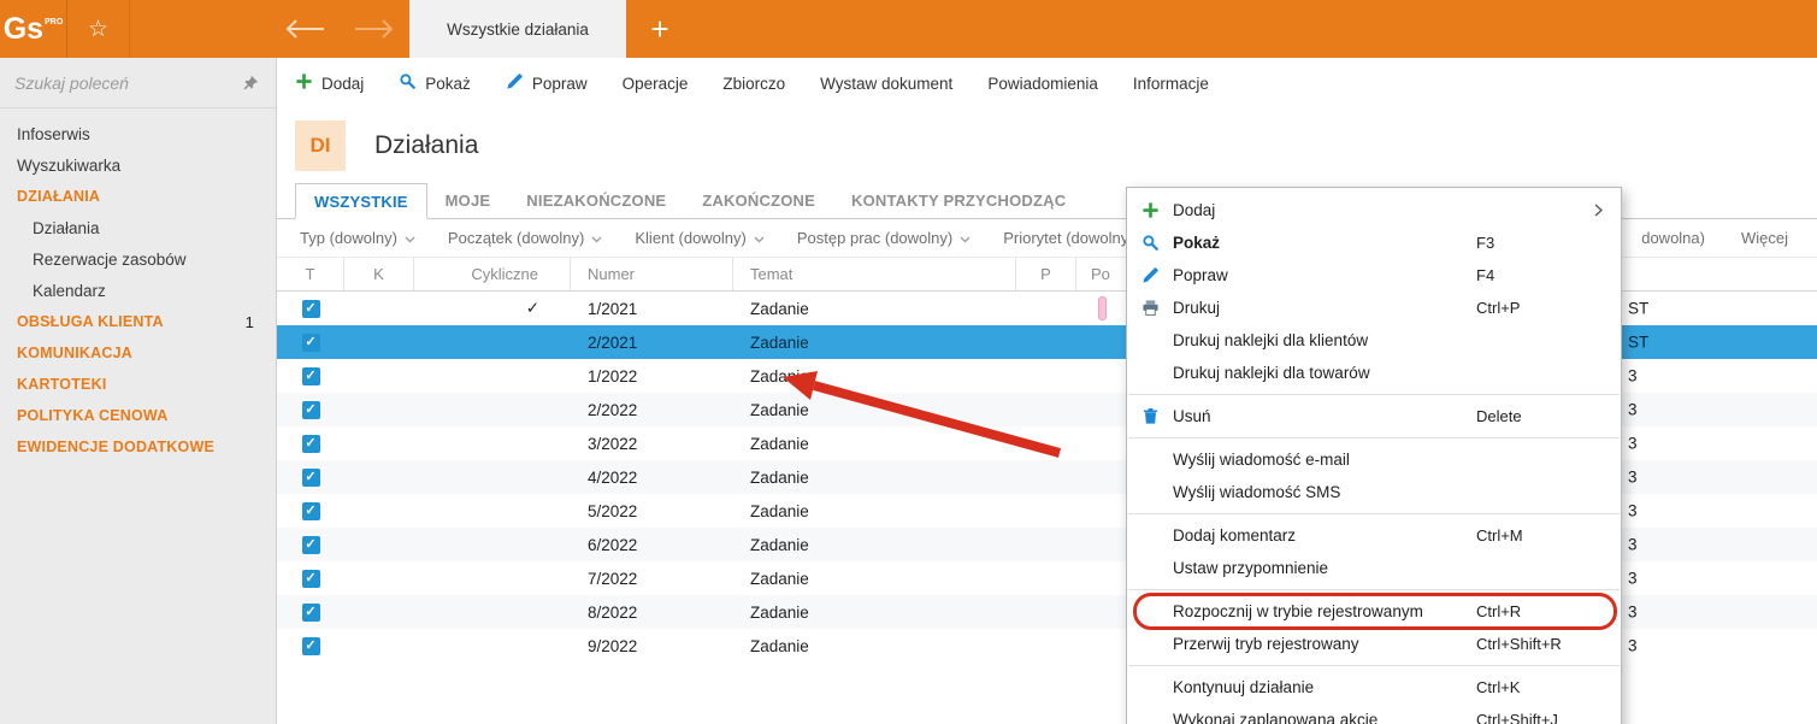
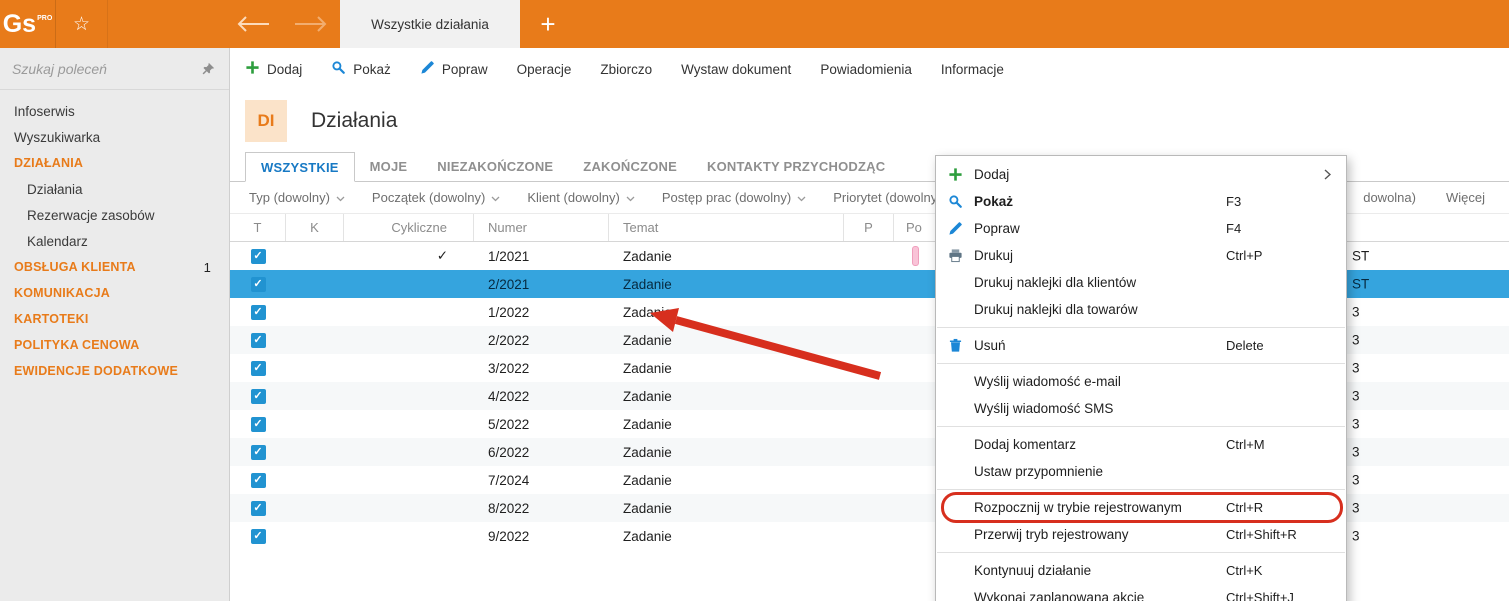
  Gs
  ☆
  Wszystkie działania
  +
  Szukaj poleceń
  Infoserwis
  Wyszukiwarka
  DZIAŁANIA
  Działania
  Rezerwacje zasobów
  Kalendarz
  OBSŁUGA KLIENTA
  1
  KOMUNIKACJA
  KARTOTEKI
  POLITYKA CENOWA
  EWIDENCJE DODATKOWE
  Dodaj
  Pokaż
  Popraw
  Operacje
  Zbiorczo
  Wystaw dokument
  Powiadomienia
  Informacje
  DI
  Działania
  WSZYSTKIE
  MOJE
  NIEZAKOŃCZONE
  ZAKOŃCZONE
  KONTAKTY PRZYCHODZĄC
  Typ (dowolny)
  Początek (dowolny)
  Klient (dowolny)
  Postęp prac (dowolny)
  Priorytet (dowolny
  dowolna)
  Więcej
  T
  K
  Cykliczne
  Numer
  Temat
  P
  Po
  ✓
  ✓
  1/2021
  Zadanie
  ST
  ✓
  2/2021
  Zadanie
  ST
  ✓
  1/2022
  3
  ✓
  2/2022
  Zadanie
  3
  ✓
  3/2022
  Zadanie
  3
  ✓
  4/2022
  Zadanie
  3
  ✓
  5/2022
  Zadanie
  3
  ✓
  6/2022
  Zadanie
  3
  ✓
- 7/2022
+ 7/2024
  Zadanie
  3
  ✓
  8/2022
  Zadanie
  3
  ✓
  9/2022
  Zadanie
  3
  Dodaj
  Pokaż
  F3
  Popraw
  F4
  Drukuj
  Ctrl+P
  Drukuj naklejki dla klientów
  Drukuj naklejki dla towarów
  Usuń
  Delete
  Wyślij wiadomość e-mail
  Wyślij wiadomość SMS
  Dodaj komentarz
  Ctrl+M
  Ustaw przypomnienie
  Rozpocznij w trybie rejestrowanym
  Ctrl+R
  Przerwij tryb rejestrowany
  Ctrl+Shift+R
  Kontynuuj działanie
  Ctrl+K
  Wykonaj zaplanowaną akcję
  Ctrl+Shift+J
